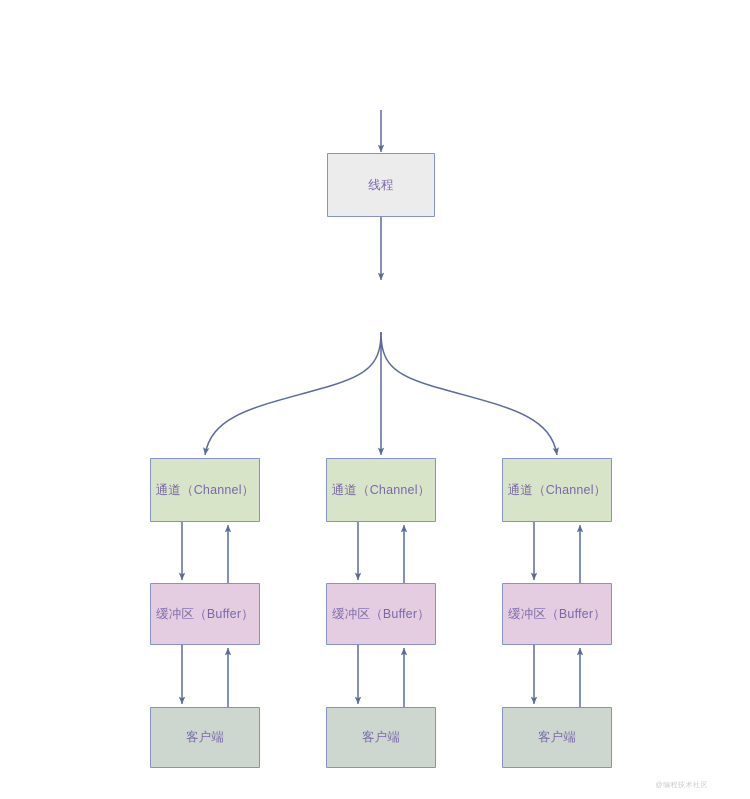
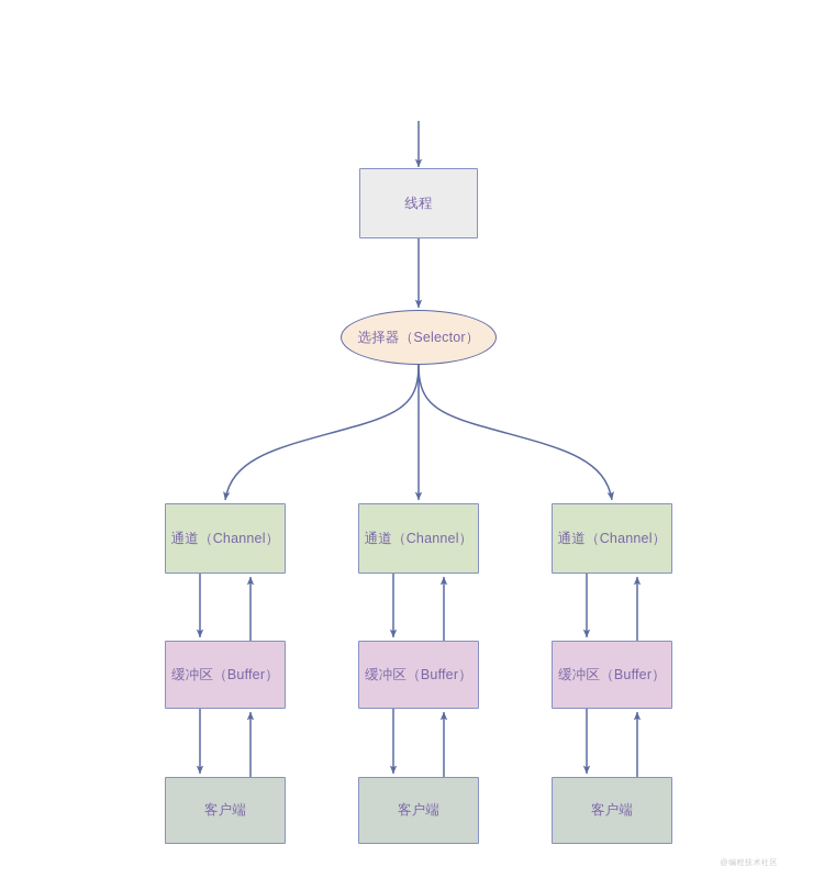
  线程
+ 选择器（Selector）
  通道（Channel）
  通道（Channel）
  通道（Channel）
  缓冲区（Buffer）
  缓冲区（Buffer）
  缓冲区（Buffer）
  客户端
  客户端
  客户端
